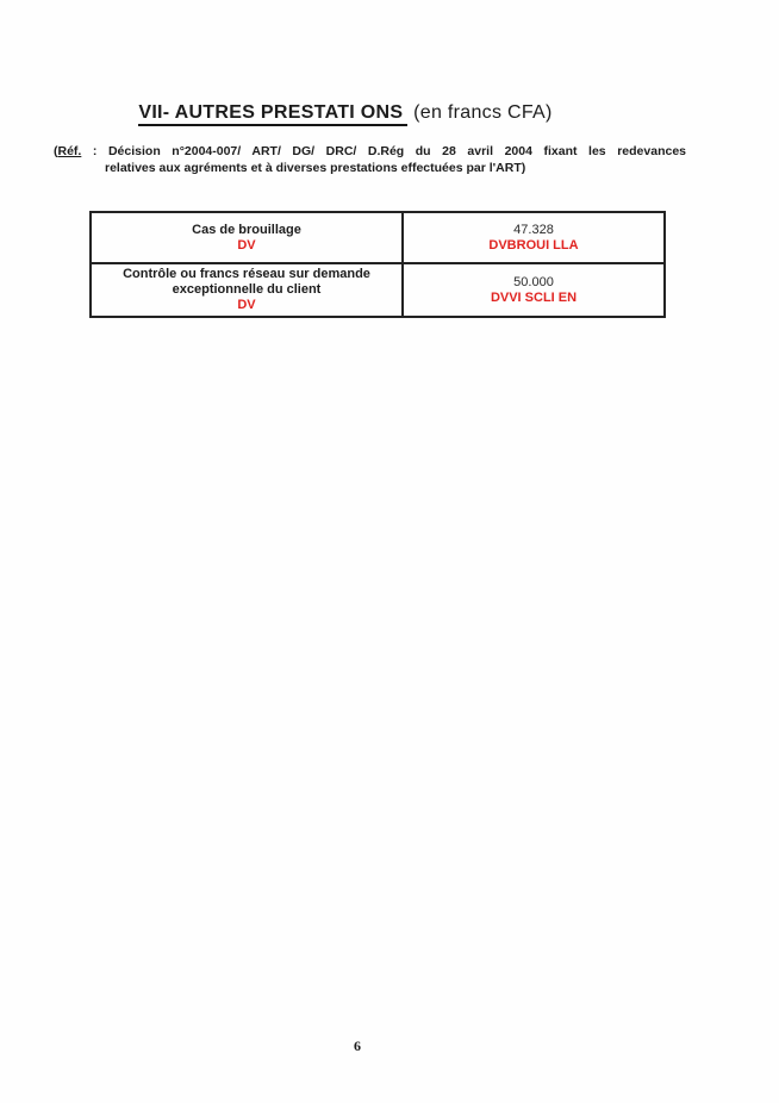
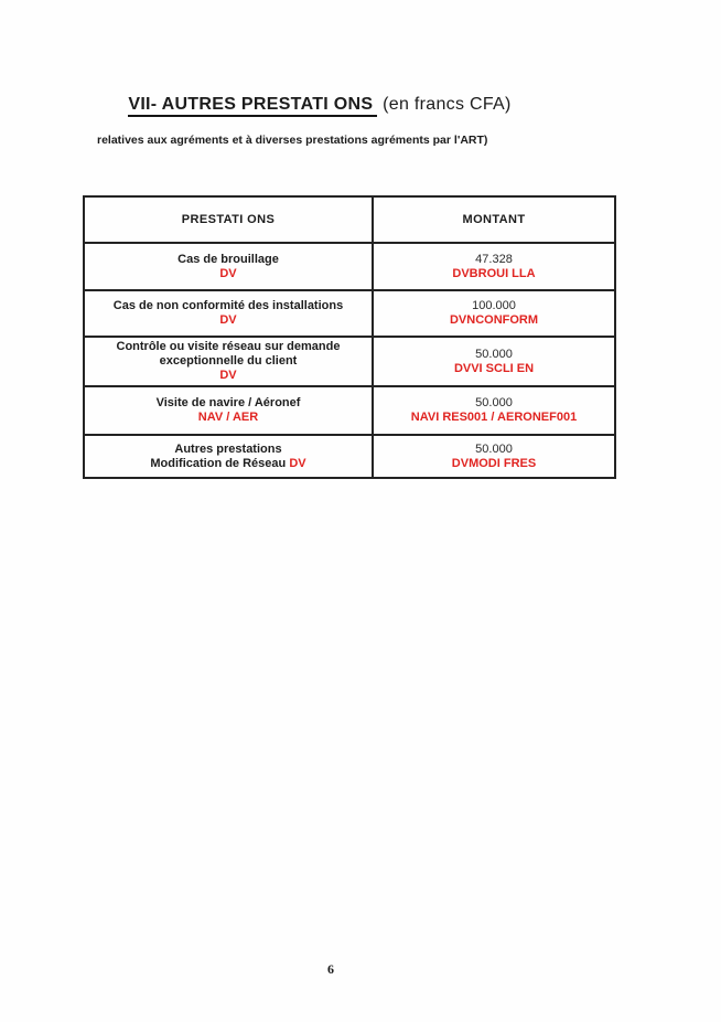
  VII- AUTRES PRESTATI ONS (en francs CFA)
- (Réf. : Décision n°2004-007/ ART/ DG/ DRC/ D.Rég du 28 avril 2004 fixant les redevances
- relatives aux agréments et à diverses prestations effectuées par l'ART)
+ relatives aux agréments et à diverses prestations agréments par l'ART)
+ PRESTATI ONS	MONTANT
  Cas de brouillage DV	47.328 DVBROUI LLA
+ Cas de non conformité des installations DV	100.000 DVNCONFORM
- Contrôle ou francs réseau sur demande exceptionnelle du client DV	50.000 DVVI SCLI EN
+ Contrôle ou visite réseau sur demande exceptionnelle du client DV	50.000 DVVI SCLI EN
+ Visite de navire / Aéronef NAV / AER	50.000 NAVI RES001 / AERONEF001
+ Autres prestations Modification de Réseau DV	50.000 DVMODI FRES
  6
